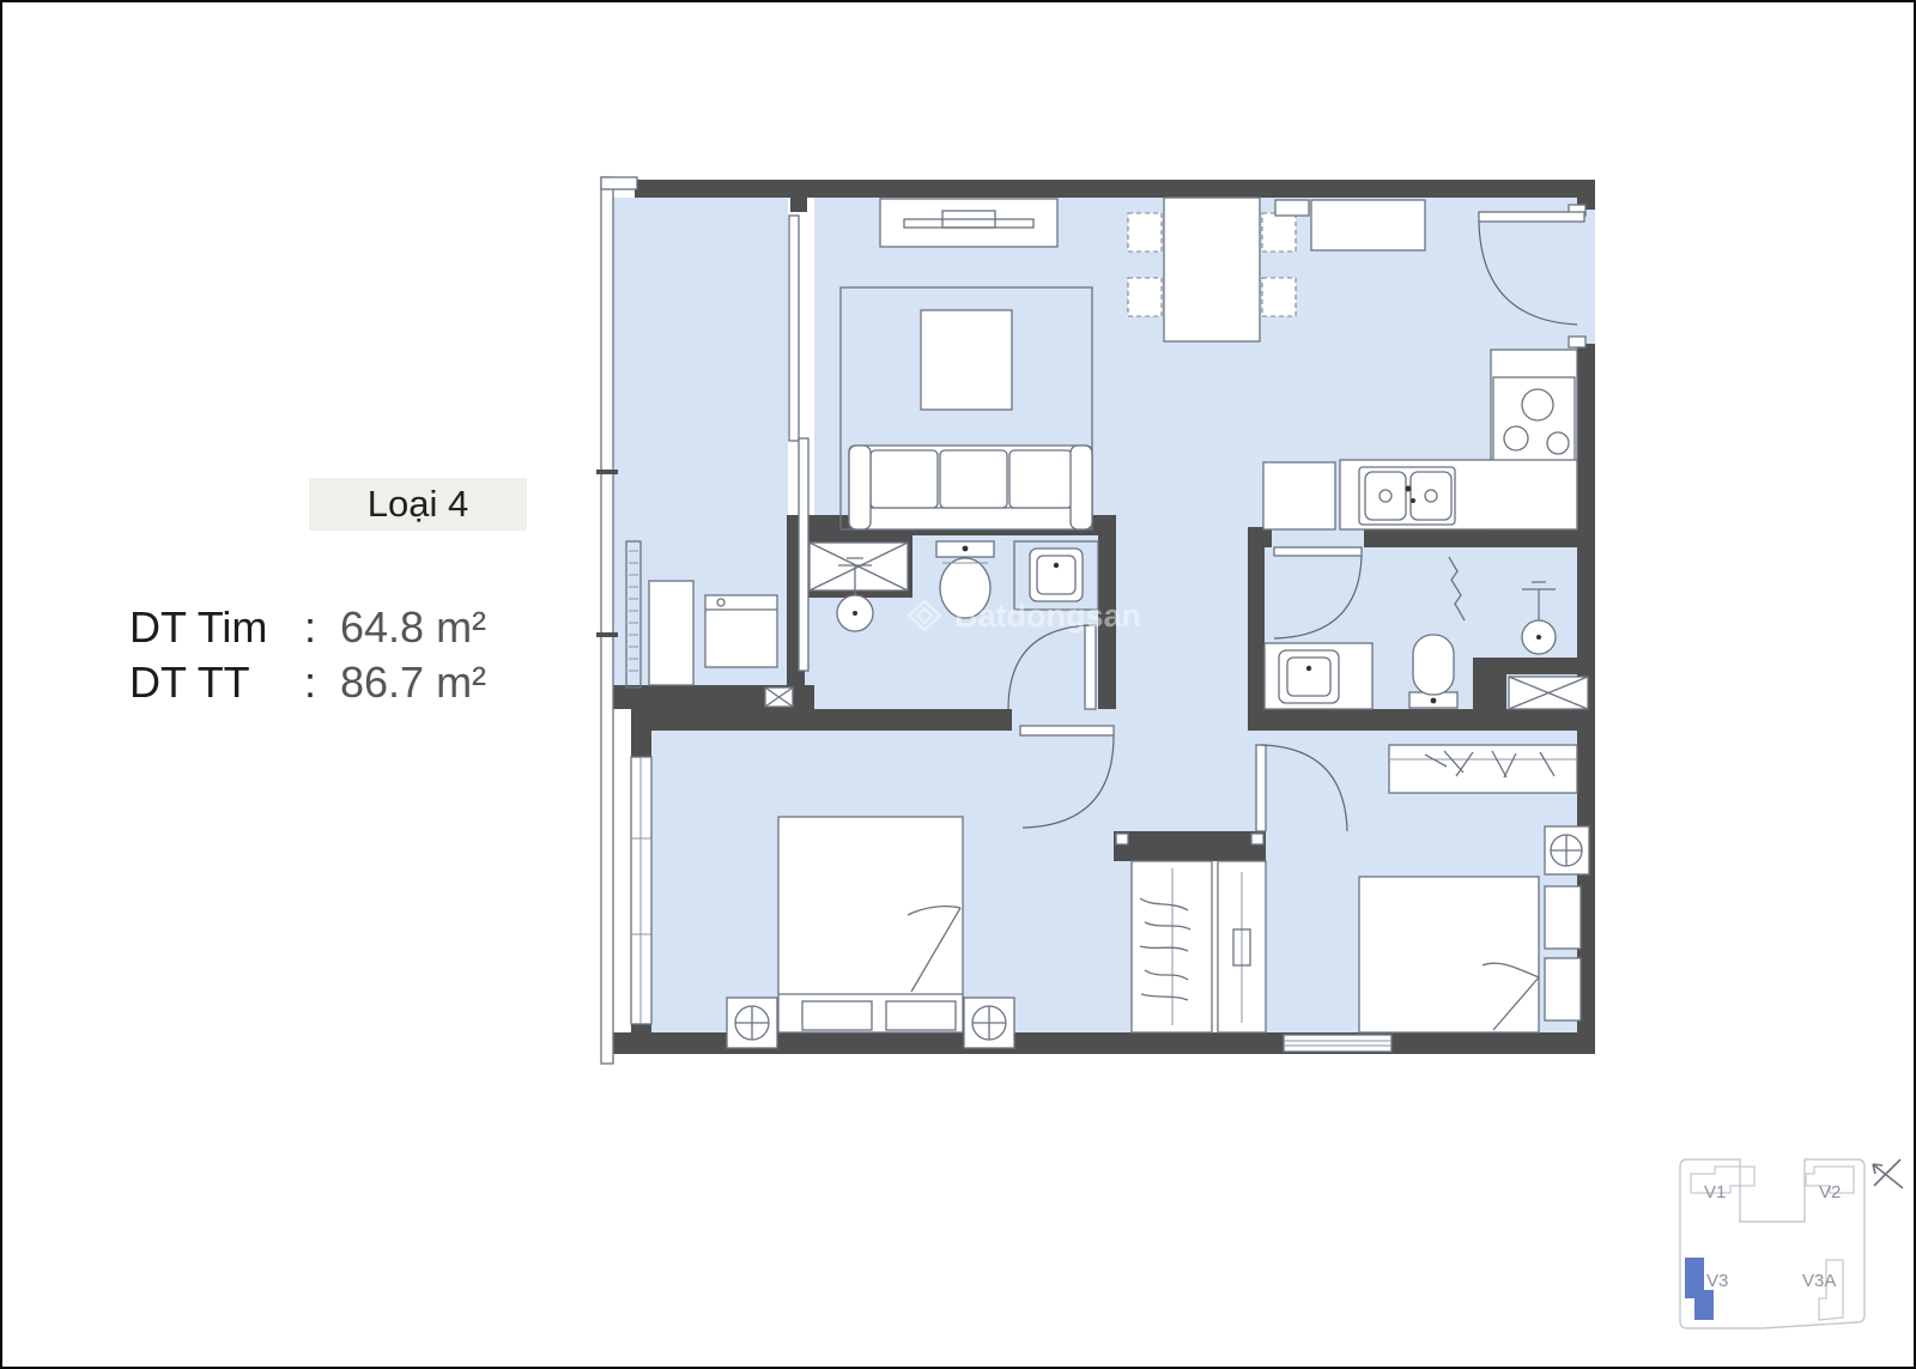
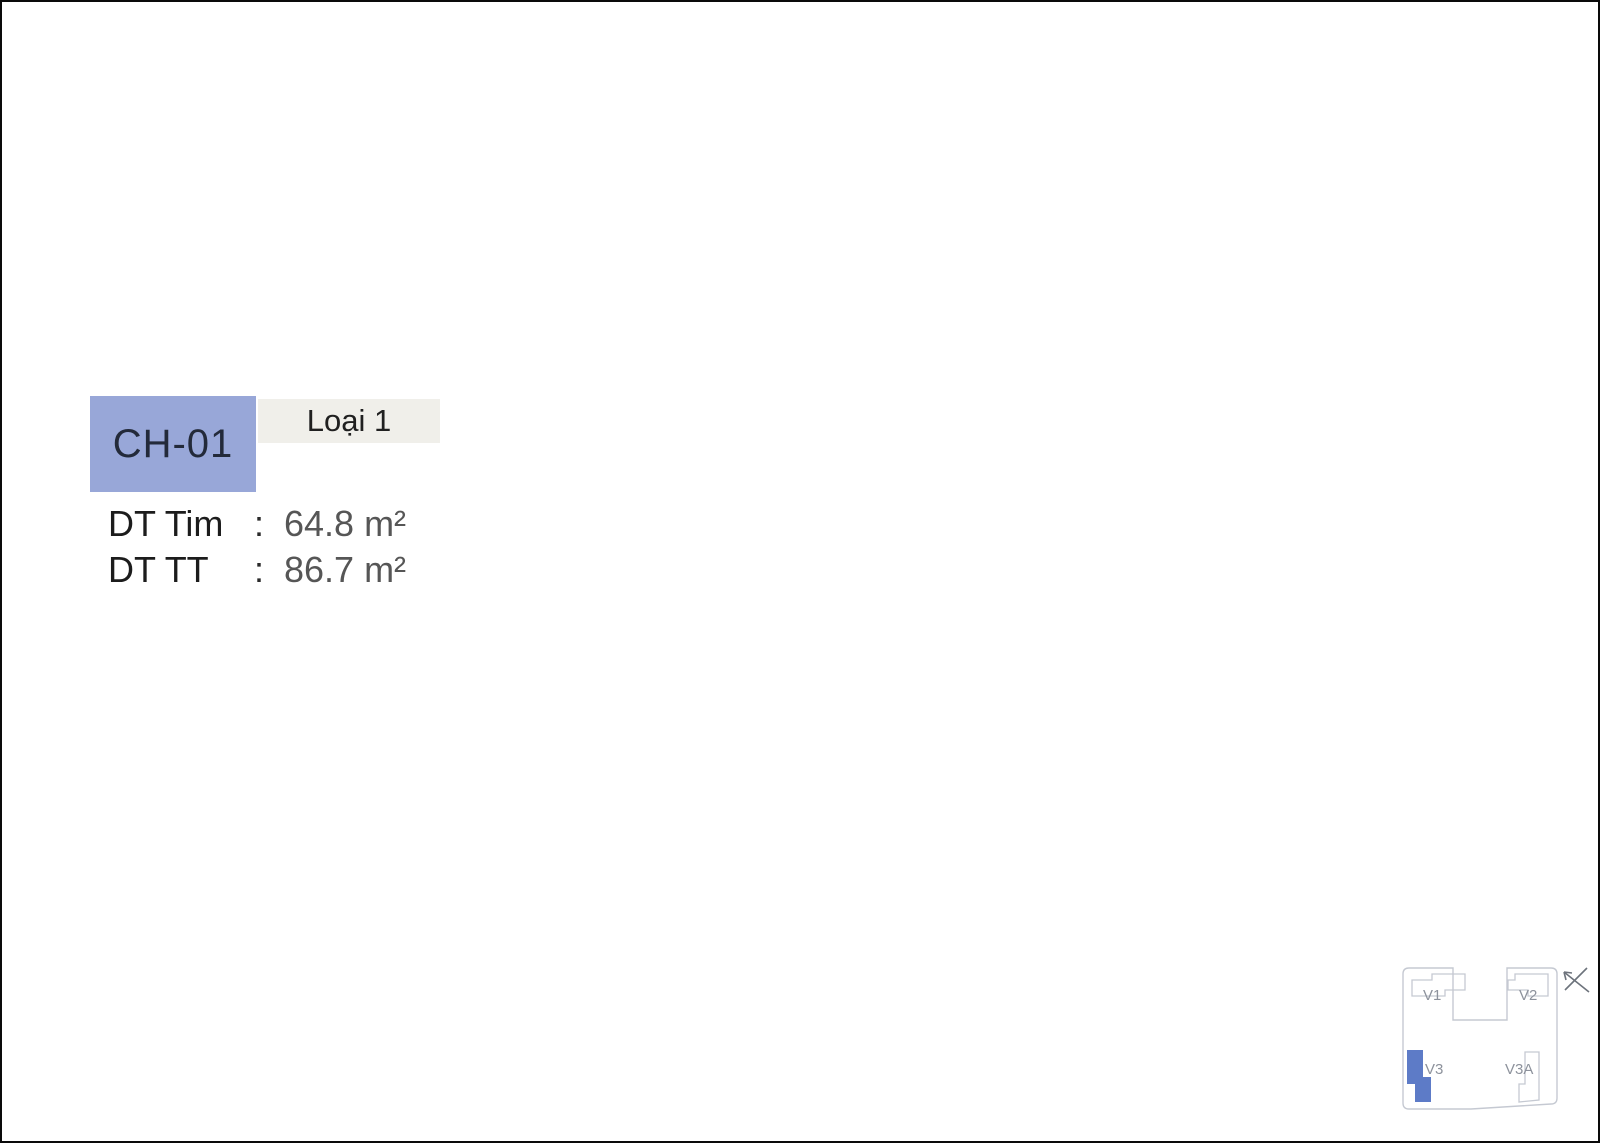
+ CH-01
- Loại 4
+ Loại 1
  DT Tim
  :
  64.8 m²
  DT TT
  :
  86.7 m²
- Batdongsan
  V1
  V2
  V3
  V3A
